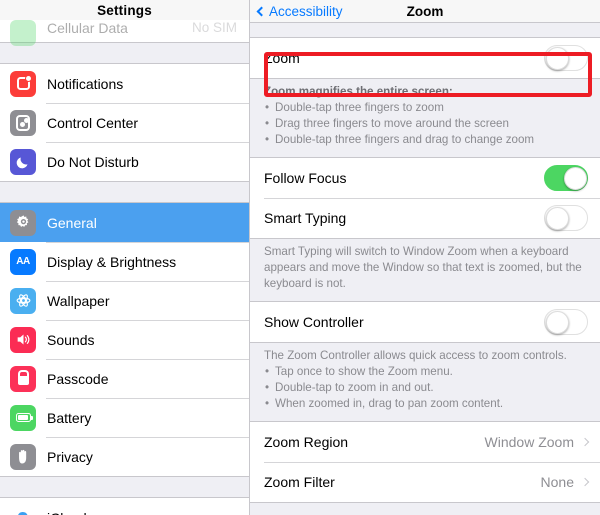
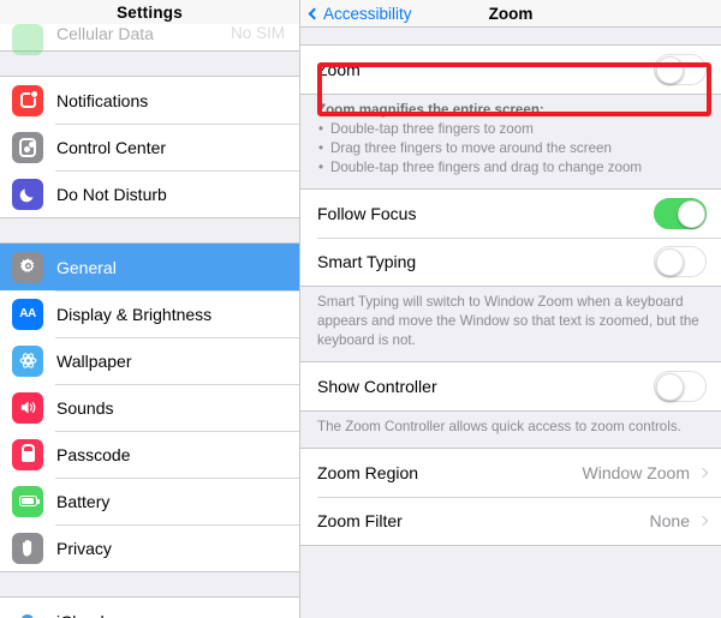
  Settings
  Cellular Data
  No SIM
  Notifications
  Control Center
  Do Not Disturb
  General
  AA
  Display & Brightness
  Wallpaper
  Sounds
  Passcode
  Battery
  Privacy
  Accessibility
  Zoom
  Zoom
  Zoom magnifies the entire screen:
  Double-tap three fingers to zoom
  Drag three fingers to move around the screen
  Double-tap three fingers and drag to change zoom
  Follow Focus
  Smart Typing
  Smart Typing will switch to Window Zoom when a keyboard appears and move the Window so that text is zoomed, but the keyboard is not.
  Show Controller
  The Zoom Controller allows quick access to zoom controls.
- Tap once to show the Zoom menu.
- Double-tap to zoom in and out.
- When zoomed in, drag to pan zoom content.
  Zoom Region
  Window Zoom
  Zoom Filter
  None
